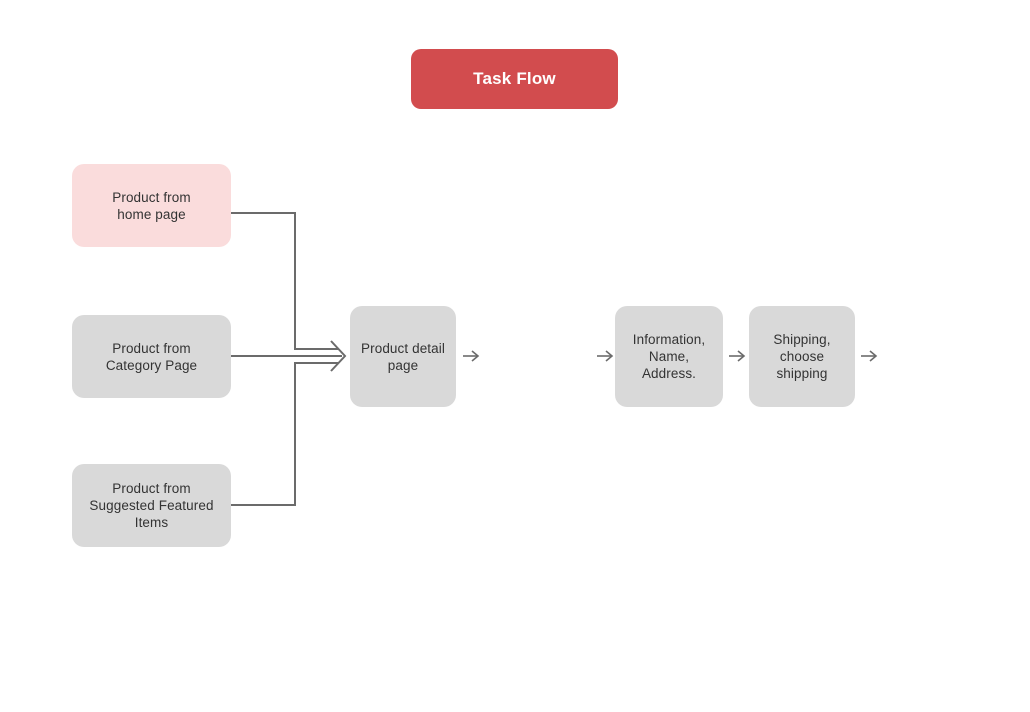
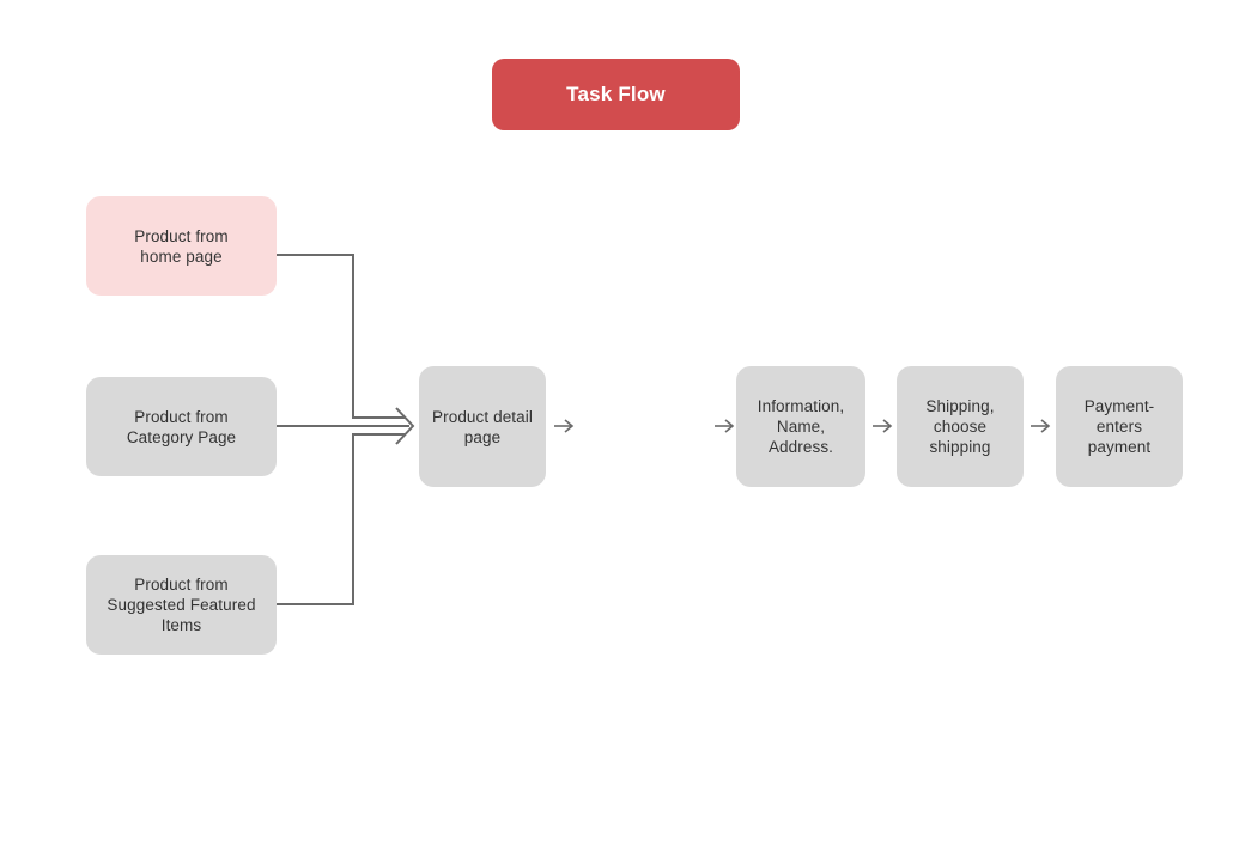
  Task Flow
  Product from
  home page
  Product from
  Category Page
  Product from
  Suggested Featured
  Items
  Product detail
  page
  Information,
  Name,
  Address.
  Shipping,
  choose
  shipping
+ Payment-
+ enters
+ payment
